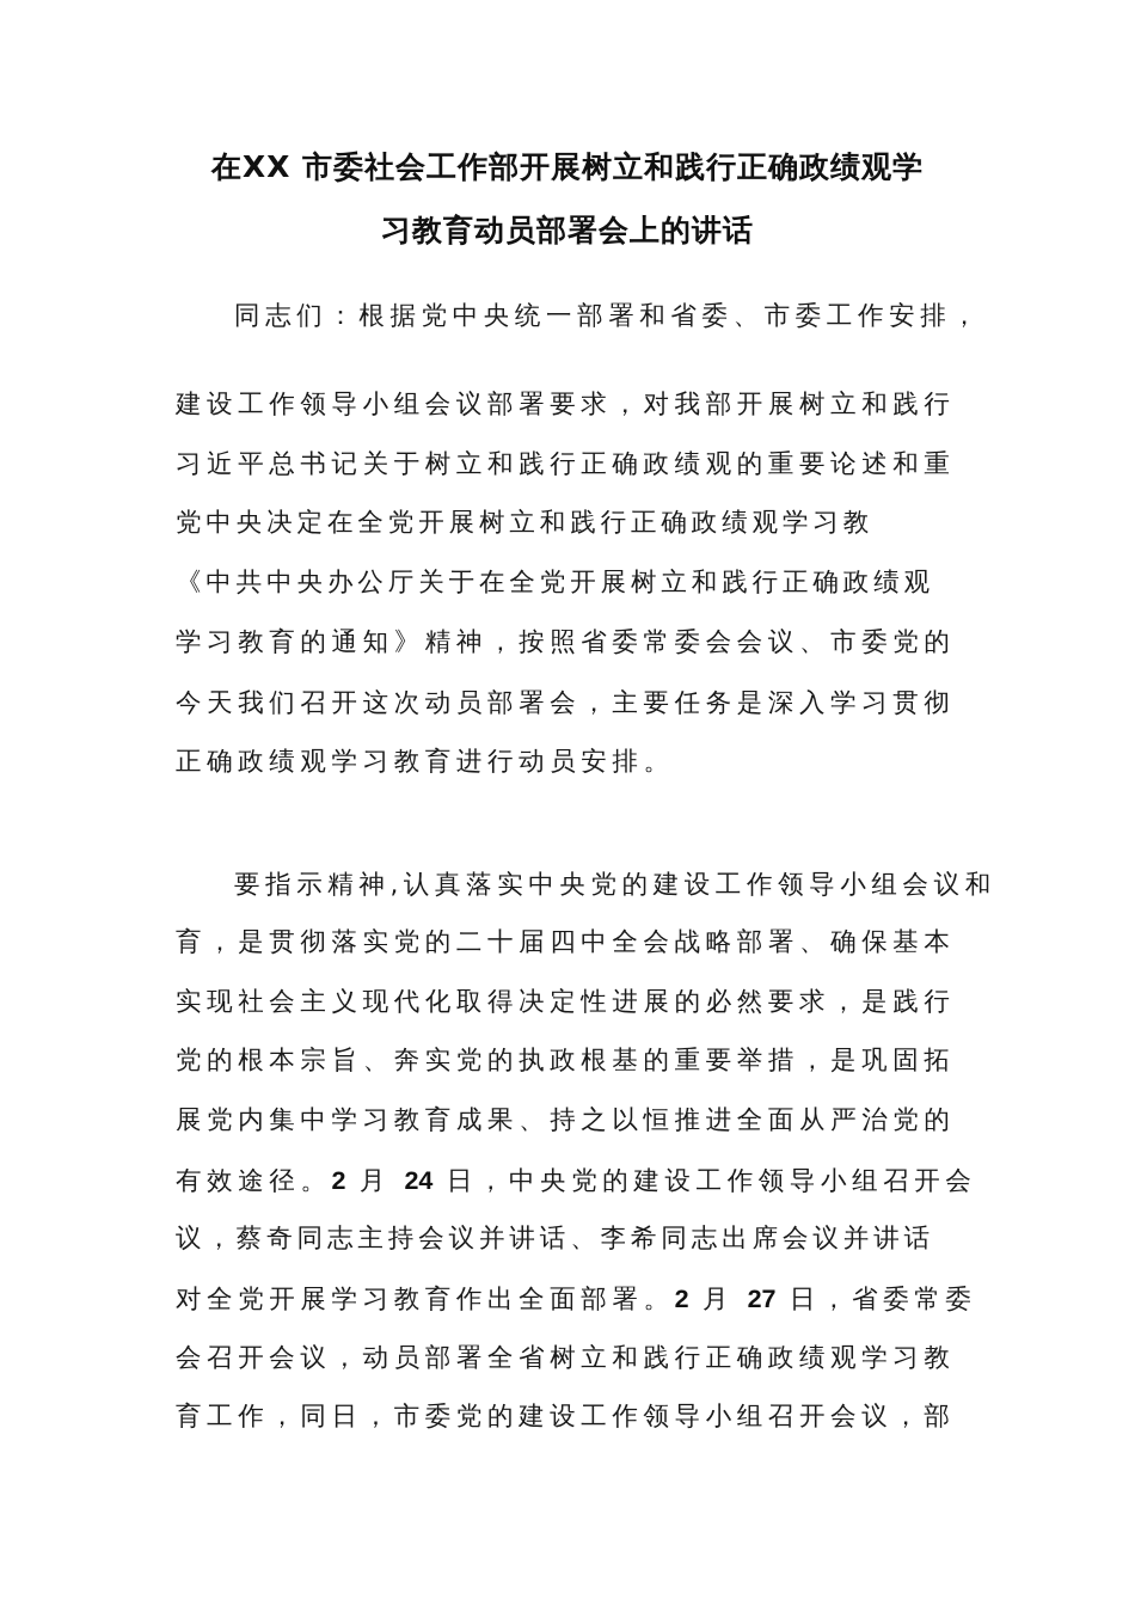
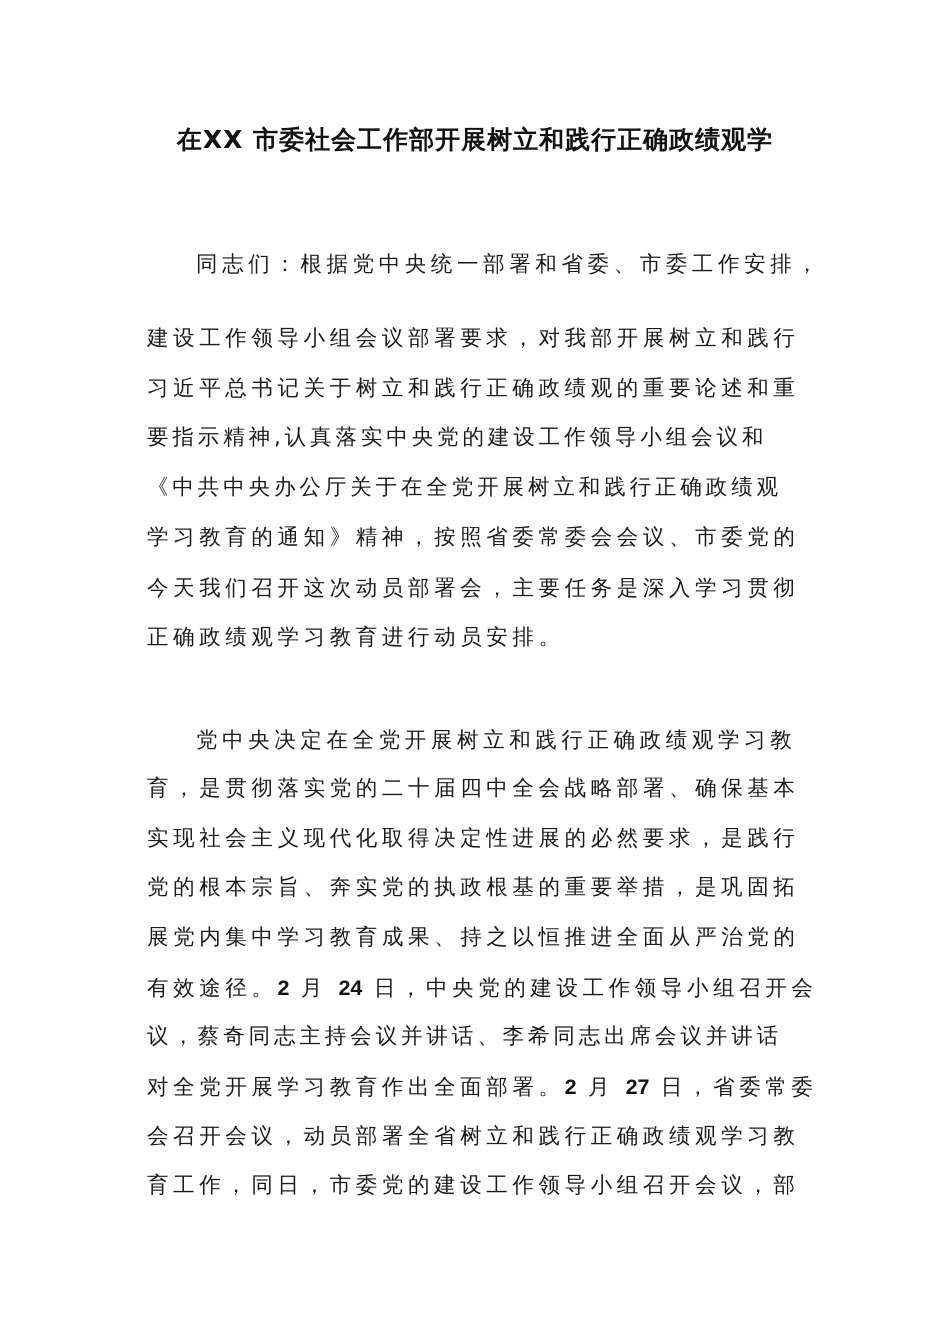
  在XX 市委社会工作部开展树立和践行正确政绩观学
- 习教育动员部署会上的讲话
  同志们：根据党中央统一部署和省委、市委工作安排，
  建设工作领导小组会议部署要求，对我部开展树立和践行
  习近平总书记关于树立和践行正确政绩观的重要论述和重
- 党中央决定在全党开展树立和践行正确政绩观学习教
+ 要指示精神,认真落实中央党的建设工作领导小组会议和
  《中共中央办公厅关于在全党开展树立和践行正确政绩观
  学习教育的通知》精神，按照省委常委会会议、市委党的
  今天我们召开这次动员部署会，主要任务是深入学习贯彻
  正确政绩观学习教育进行动员安排。
- 要指示精神,认真落实中央党的建设工作领导小组会议和
+ 党中央决定在全党开展树立和践行正确政绩观学习教
  育，是贯彻落实党的二十届四中全会战略部署、确保基本
  实现社会主义现代化取得决定性进展的必然要求，是践行
  党的根本宗旨、奔实党的执政根基的重要举措，是巩固拓
  展党内集中学习教育成果、持之以恒推进全面从严治党的
  有效途径。2 月 24 日，中央党的建设工作领导小组召开会
  议，蔡奇同志主持会议并讲话、李希同志出席会议并讲话
  对全党开展学习教育作出全面部署。2 月 27 日，省委常委
  会召开会议，动员部署全省树立和践行正确政绩观学习教
  育工作，同日，市委党的建设工作领导小组召开会议，部
